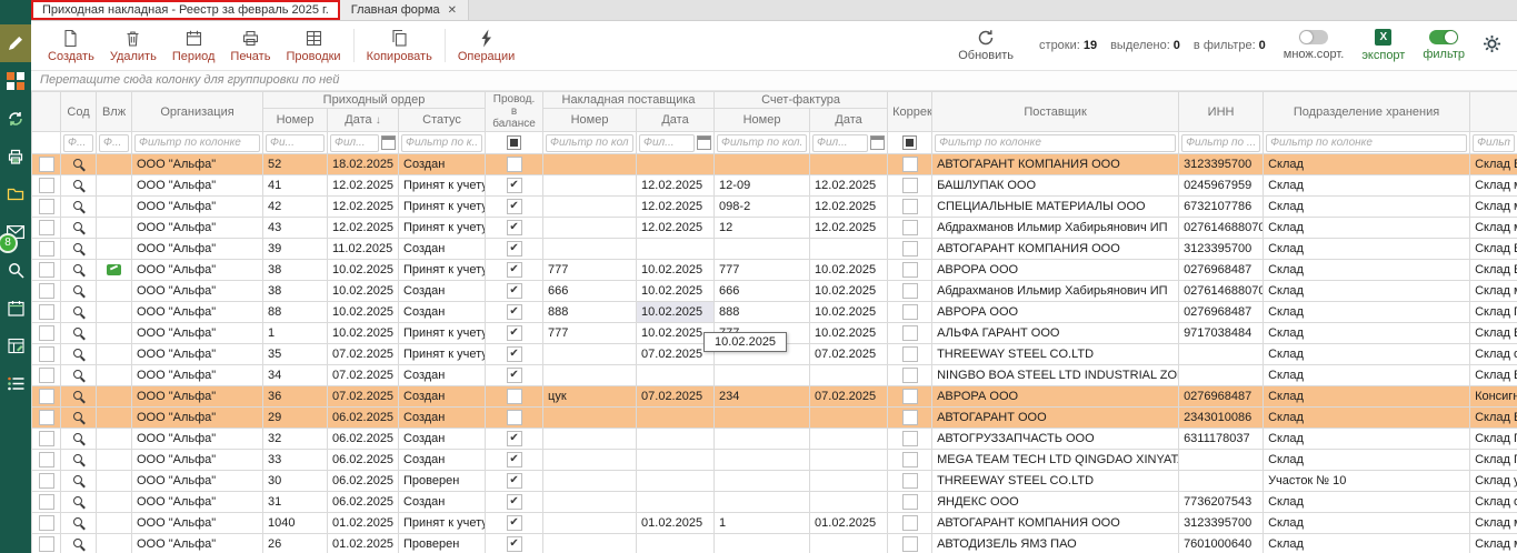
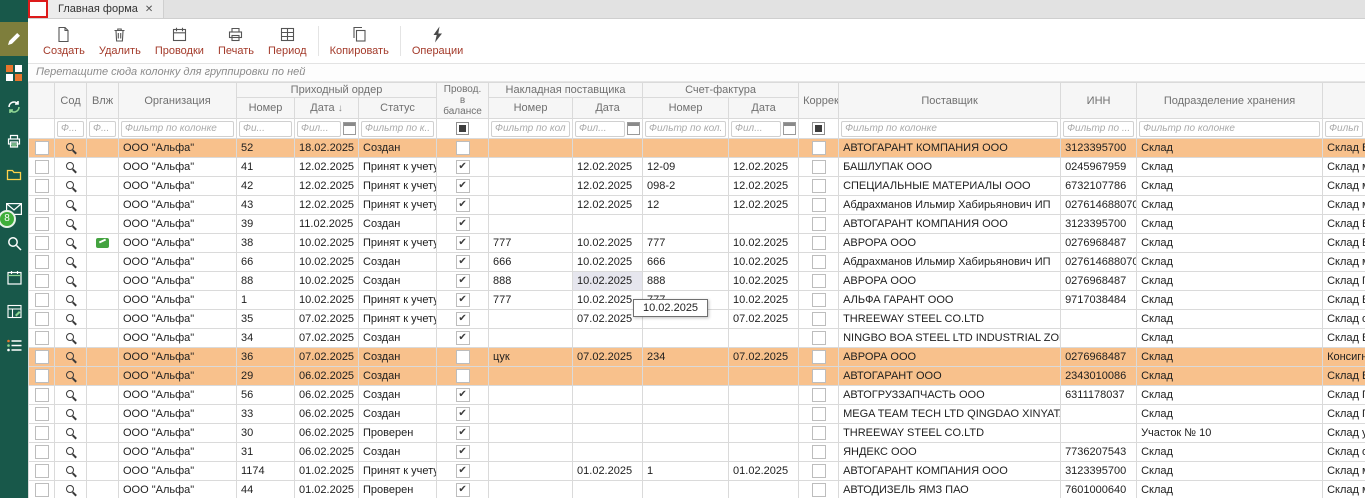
  8
- Приходная накладная - Реестр за февраль 2025 г.
  Главная форма
  ✕
  Создать
  Удалить
- Период
+ Проводки
  Печать
- Проводки
+ Период
  Копировать
  Операции
- Обновить
- строки: 19
- выделено: 0
- в фильтре: 0
- множ.сорт.
- X
- экспорт
- фильтр
  Перетащите сюда колонку для группировки по ней
  	Сод	Влж	Организация	Приходный ордер	Провод. в балансе	Накладная поставщика	Счет-фактура	Коррек	Поставщик	ИНН	Подразделение хранения
  Номер	Дата ↓	Статус	Номер	Дата	Номер	Дата
  	Ф...	Ф...	Фильтр по колонке	Фи...	Фил...	Фильтр по к..		Фильтр по кол	Фил...	Фильтр по кол.	Фил...		Фильтр по колонке	Фильтр по ...	Фильтр по колонке	Фильт
  			ООО "Альфа"	52	18.02.2025	Создан							АВТОГАРАНТ КОМПАНИЯ ООО	3123395700	Склад	Склад
  			ООО "Альфа"	41	12.02.2025	Принят к учету	✔		12.02.2025	12-09	12.02.2025		БАШЛУПАК ООО	0245967959	Склад	Склад
  			ООО "Альфа"	42	12.02.2025	Принят к учету	✔		12.02.2025	098-2	12.02.2025		СПЕЦИАЛЬНЫЕ МАТЕРИАЛЫ ООО	6732107786	Склад	Склад
  			ООО "Альфа"	43	12.02.2025	Принят к учету	✔		12.02.2025	12	12.02.2025		Абдрахманов Ильмир Хабирьянович ИП	027614688070	Склад	Склад
  			ООО "Альфа"	39	11.02.2025	Создан	✔						АВТОГАРАНТ КОМПАНИЯ ООО	3123395700	Склад	Склад
  			ООО "Альфа"	38	10.02.2025	Принят к учету	✔	777	10.02.2025	777	10.02.2025		АВРОРА ООО	0276968487	Склад	Склад
- 			ООО "Альфа"	38	10.02.2025	Создан	✔	666	10.02.2025	666	10.02.2025		Абдрахманов Ильмир Хабирьянович ИП	027614688070	Склад	Склад
+ 			ООО "Альфа"	66	10.02.2025	Создан	✔	666	10.02.2025	666	10.02.2025		Абдрахманов Ильмир Хабирьянович ИП	027614688070	Склад	Склад
  			ООО "Альфа"	88	10.02.2025	Создан	✔	888	10.02.2025	888	10.02.2025		АВРОРА ООО	0276968487	Склад	Склад
  			ООО "Альфа"	1	10.02.2025	Принят к учету	✔	777	10.02.2025		10.02.2025		АЛЬФА ГАРАНТ ООО	9717038484	Склад	Склад
  			ООО "Альфа"	35	07.02.2025	Принят к учету	✔		07.02.2025		07.02.2025		THREEWAY STEEL CO.LTD		Склад	Склад
  			ООО "Альфа"	34	07.02.2025	Создан	✔						NINGBO BOA STEEL LTD INDUSTRIAL ZO		Склад	Склад
  			ООО "Альфа"	36	07.02.2025	Создан		цук	07.02.2025	234	07.02.2025		АВРОРА ООО	0276968487	Склад	Консигн
  			ООО "Альфа"	29	06.02.2025	Создан							АВТОГАРАНТ ООО	2343010086	Склад	Склад
- 			ООО "Альфа"	32	06.02.2025	Создан	✔						АВТОГРУЗЗАПЧАСТЬ ООО	6311178037	Склад	Склад
+ 			ООО "Альфа"	56	06.02.2025	Создан	✔						АВТОГРУЗЗАПЧАСТЬ ООО	6311178037	Склад	Склад
  			ООО "Альфа"	33	06.02.2025	Создан	✔						MEGA TEAM TECH LTD QINGDAO XINYAT		Склад	Склад
  			ООО "Альфа"	30	06.02.2025	Проверен	✔						THREEWAY STEEL CO.LTD		Участок № 10	Склад
  			ООО "Альфа"	31	06.02.2025	Создан	✔						ЯНДЕКС ООО	7736207543	Склад	Склад
- 			ООО "Альфа"	1040	01.02.2025	Принят к учету	✔		01.02.2025	1	01.02.2025		АВТОГАРАНТ КОМПАНИЯ ООО	3123395700	Склад	Склад
+ 			ООО "Альфа"	1174	01.02.2025	Принят к учету	✔		01.02.2025	1	01.02.2025		АВТОГАРАНТ КОМПАНИЯ ООО	3123395700	Склад	Склад
- 			ООО "Альфа"	26	01.02.2025	Проверен	✔						АВТОДИЗЕЛЬ ЯМЗ ПАО	7601000640	Склад	Склад
+ 			ООО "Альфа"	44	01.02.2025	Проверен	✔						АВТОДИЗЕЛЬ ЯМЗ ПАО	7601000640	Склад	Склад
  10.02.2025
